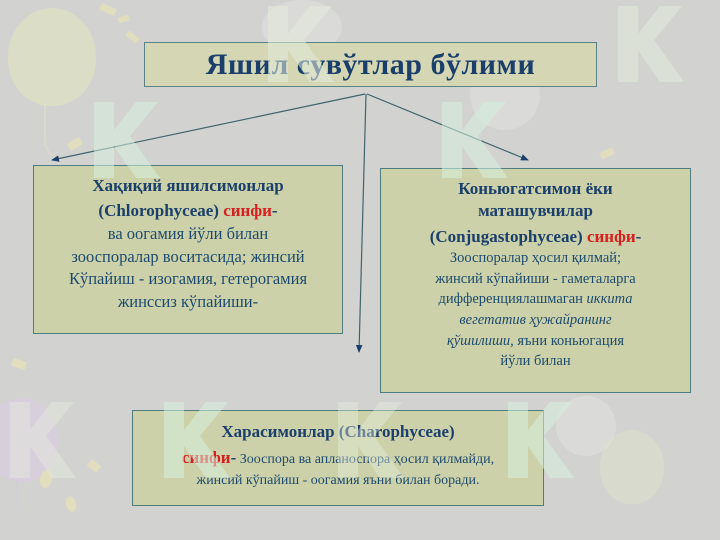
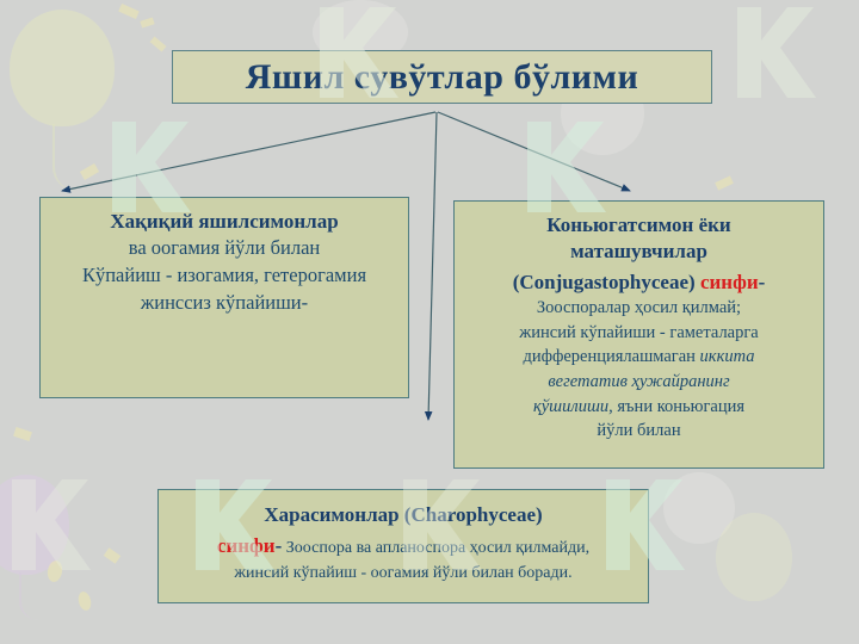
  Яшил сувўтлар бўлими
  Хақиқий яшилсимонлар
- (Chlorophyceae) синфи-
  ва оогамия йўли билан
- зооспоралар воситасида; жинсий
  Кўпайиш - изогамия, гетерогамия
  жинссиз кўпайиши-
  Коньюгатсимон ёки
  маташувчилар
  (Conjugastophyceae) синфи-
  Зооспоралар ҳосил қилмай;
  жинсий кўпайиши - гаметаларга
  дифференциялашмаган иккита
  вегетатив ҳужайранинг
  қўшилиши, яъни коньюгация
  йўли билан
  Харасимонлар (Charophyceae)
  синфи- Зооспора ва апланоспора ҳосил қилмайди,
- жинсий кўпайиш - оогамия яъни билан боради.
+ жинсий кўпайиш - оогамия йўли билан боради.
